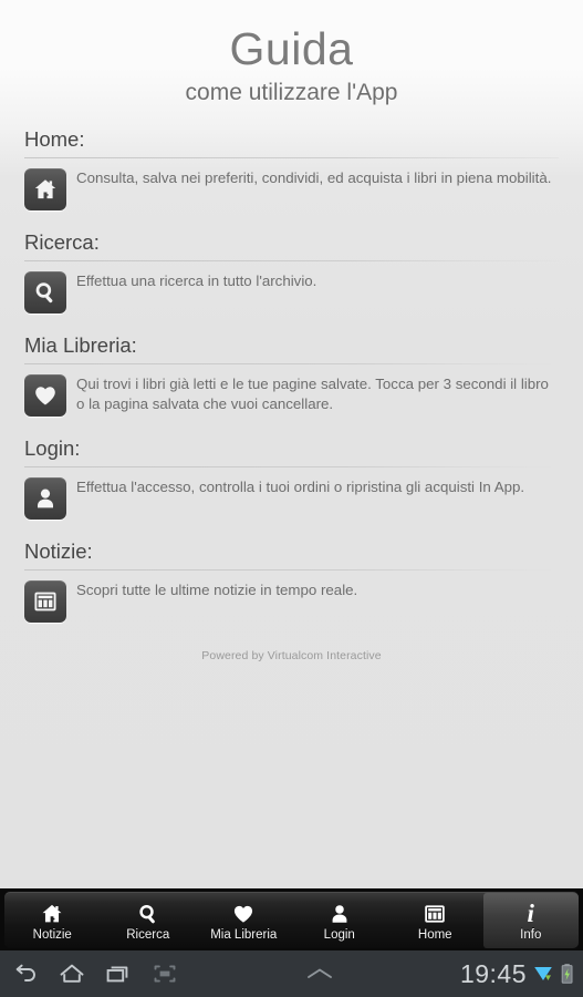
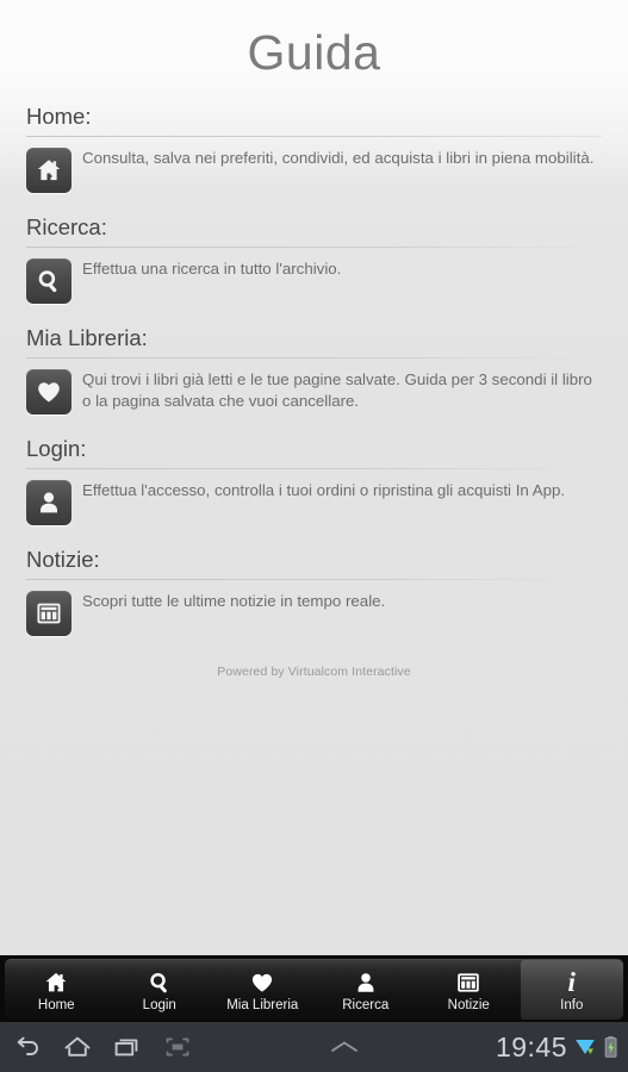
  Guida
- come utilizzare l'App
  Home:
  Consulta, salva nei preferiti, condividi, ed acquista i libri in piena mobilità.
  Ricerca:
  Effettua una ricerca in tutto l'archivio.
  Mia Libreria:
- Qui trovi i libri già letti e le tue pagine salvate. Tocca per 3 secondi il libro o la pagina salvata che vuoi cancellare.
+ Qui trovi i libri già letti e le tue pagine salvate. Guida per 3 secondi il libro o la pagina salvata che vuoi cancellare.
  Login:
  Effettua l'accesso, controlla i tuoi ordini o ripristina gli acquisti In App.
  Notizie:
  Scopri tutte le ultime notizie in tempo reale.
  Powered by Virtualcom Interactive
- Notizie
+ Home
- Ricerca
+ Login
  Mia Libreria
- Login
+ Ricerca
- Home
+ Notizie
  i
  Info
  19:45
